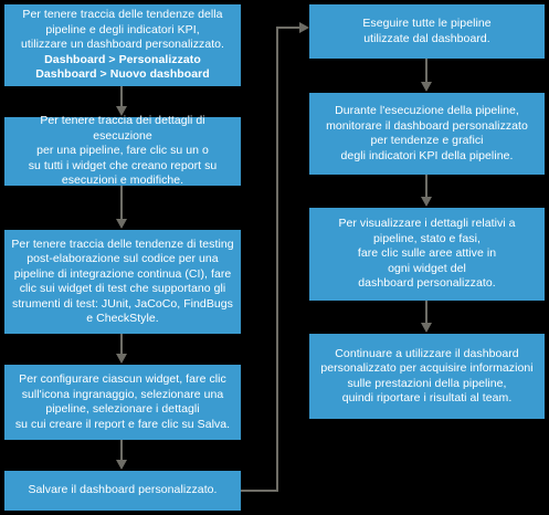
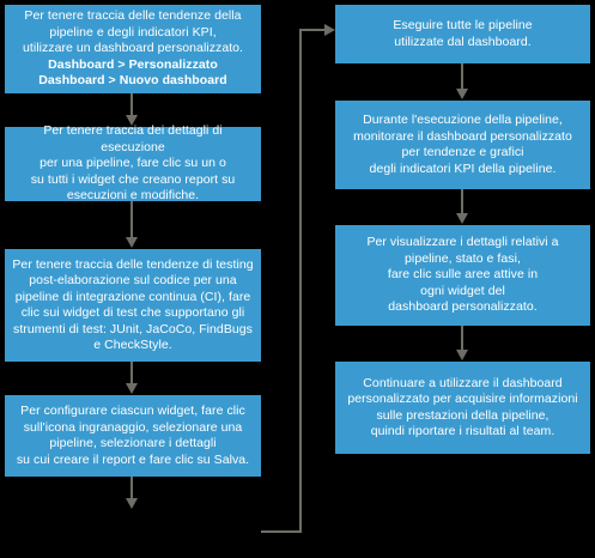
  Per tenere traccia delle tendenze della
  pipeline e degli indicatori KPI,
  utilizzare un dashboard personalizzato.
  Dashboard > Personalizzato
  Dashboard > Nuovo dashboard
  Per tenere traccia dei dettagli di esecuzione
  per una pipeline, fare clic su un o
  su tutti i widget che creano report su
  esecuzioni e modifiche.
  Per tenere traccia delle tendenze di testing
  post-elaborazione sul codice per una
  pipeline di integrazione continua (CI), fare
  clic sui widget di test che supportano gli
  strumenti di test: JUnit, JaCoCo, FindBugs
  e CheckStyle.
  Per configurare ciascun widget, fare clic
  sull'icona ingranaggio, selezionare una
  pipeline, selezionare i dettagli
  su cui creare il report e fare clic su Salva.
- Salvare il dashboard personalizzato.
  Eseguire tutte le pipeline
  utilizzate dal dashboard.
  Durante l'esecuzione della pipeline,
  monitorare il dashboard personalizzato
  per tendenze e grafici
  degli indicatori KPI della pipeline.
  Per visualizzare i dettagli relativi a
  pipeline, stato e fasi,
  fare clic sulle aree attive in
  ogni widget del
  dashboard personalizzato.
  Continuare a utilizzare il dashboard
  personalizzato per acquisire informazioni
  sulle prestazioni della pipeline,
  quindi riportare i risultati al team.
